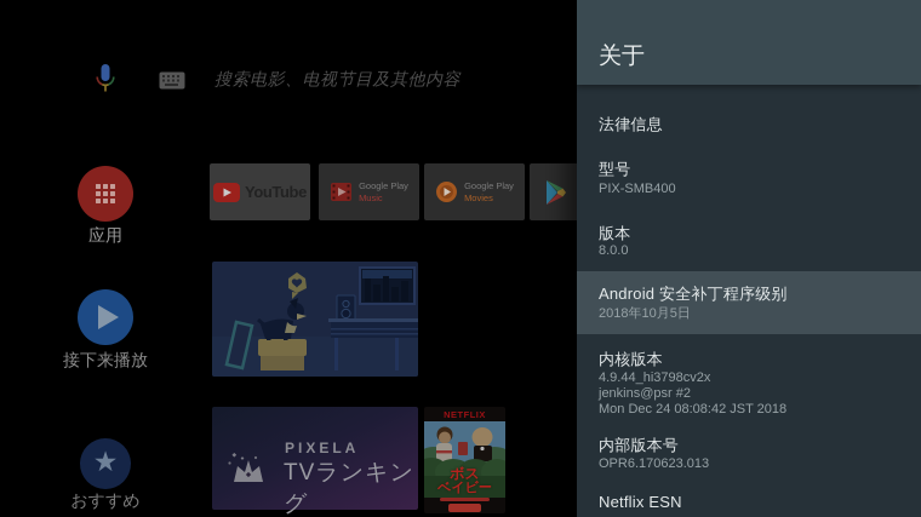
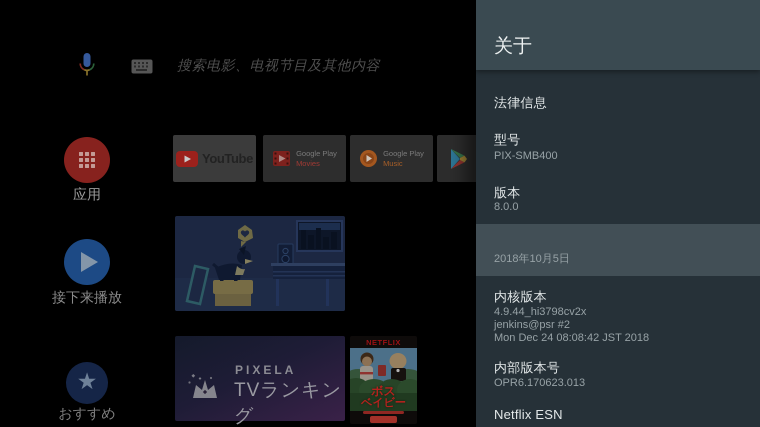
  搜索电影、电视节目及其他内容
  应用
  接下来播放
  ★
  おすすめ
  YouTube
  Google Play
- Music
+ Movies
  Google Play
- Movies
+ Music
  PIXELA
  TVランキング
  NETFLIX
  ボス
  ベイビー
  关于
  法律信息
  型号
  PIX-SMB400
  版本
  8.0.0
- Android 安全补丁程序级别
  2018年10月5日
  内核版本
  4.9.44_hi3798cv2x
  jenkins@psr #2
  Mon Dec 24 08:08:42 JST 2018
  内部版本号
  OPR6.170623.013
  Netflix ESN
